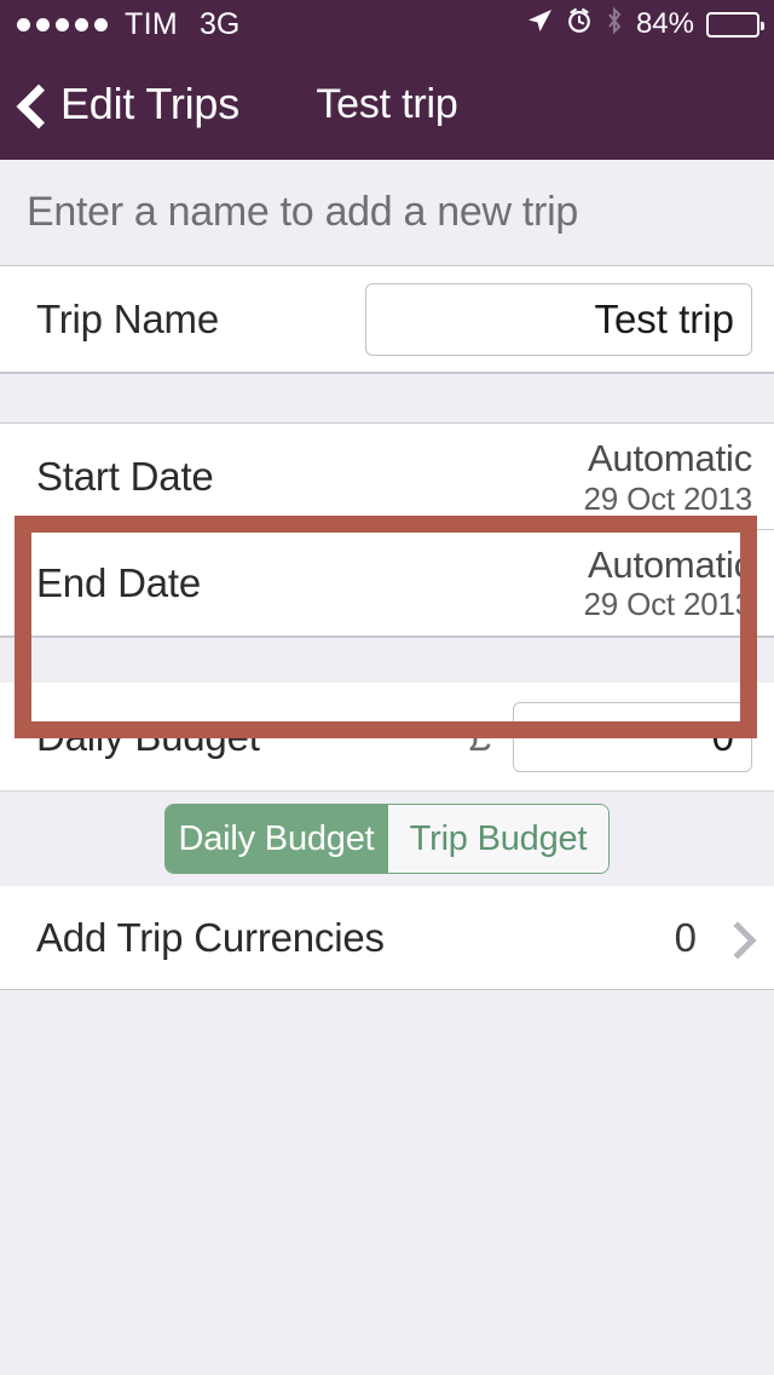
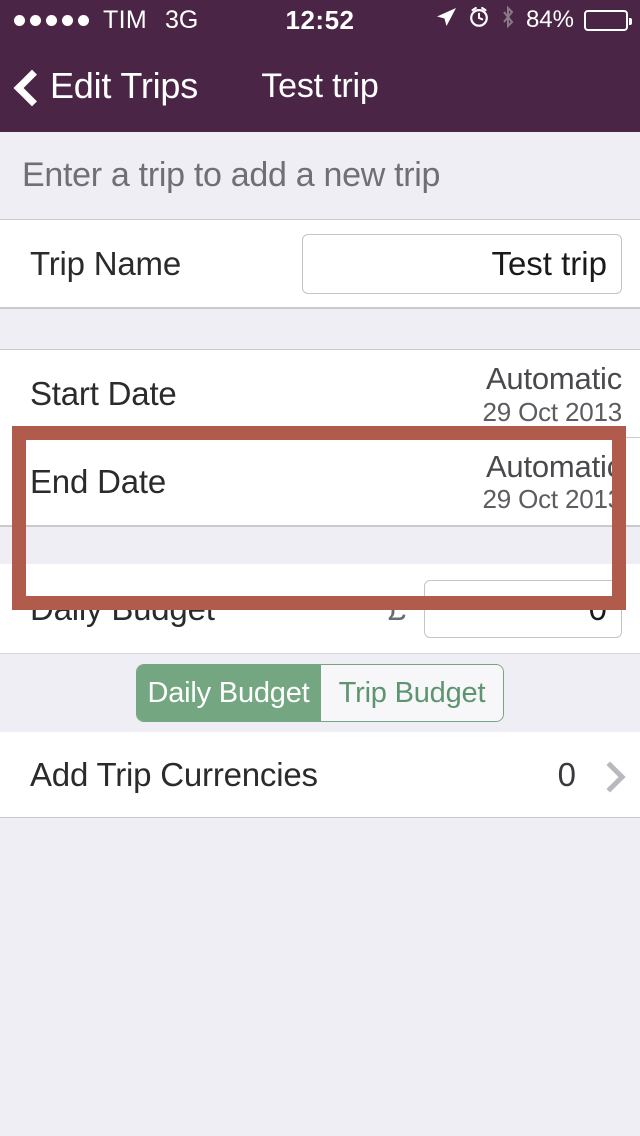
  TIM
  3G
+ 12:52
  84%
  Edit Trips
  Test trip
- Enter a name to add a new trip
+ Enter a trip to add a new trip
  Trip Name
  Test trip
  Start Date
  Automatic
  29 Oct 2013
  End Date
  Automatic
  29 Oct 2013
  Daily Budget
  £
  0
  Daily Budget
  Trip Budget
  Add Trip Currencies
  0
